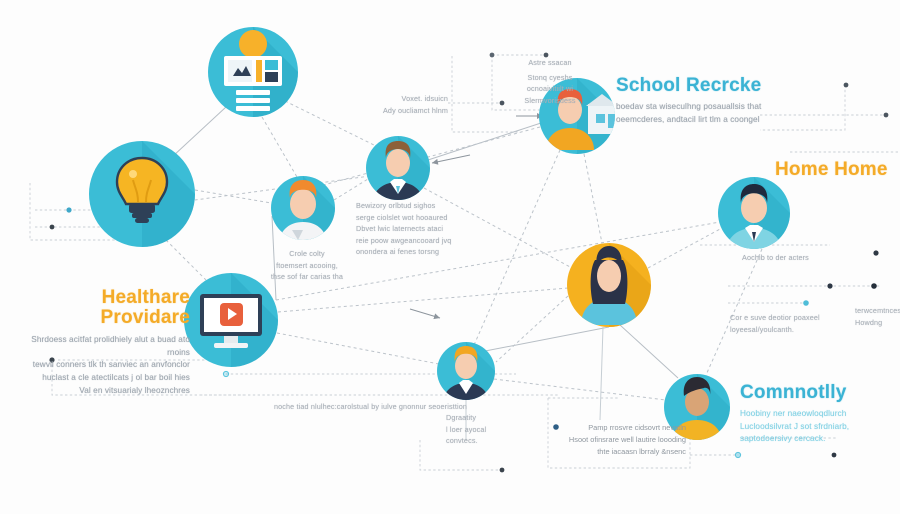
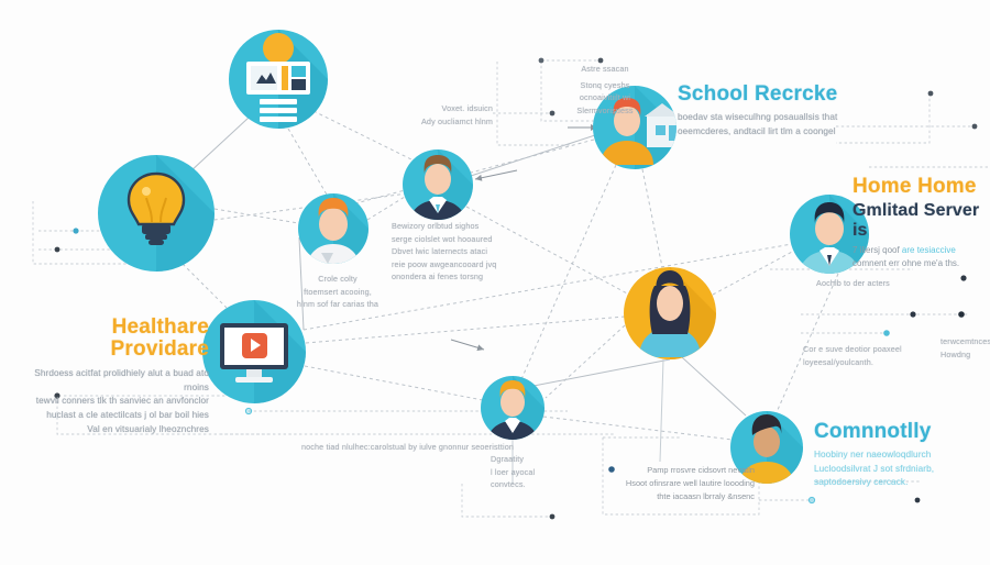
  Healthare Providare
  Shrdoess acitfat prolidhiely alut a buad ato rnoins
  tewvil conners tlk th sanviec an anvfonclor
  huclast a cle atectilcats j ol bar boil hies
  Val en vitsuarialy lheoznchres
  School Recrcke
  boedav sta wiseculhng posauallsis that
  oeemcderes, andtacil lirt tlm a coongel
  Home Home
+ Gmlitad Server is
+ 7 iliersj qoof are tesiaccive
+ comnent err ohne me'a ths.
  Comnnotlly
  Hoobiny ner naeowloqdlurch
  Lucloodsilvrat J sot sfrdniarb,
  saptodoersivy cercack.
  Crole colty
  ftoemsert acooing,
- thse sof far carias tha
+ hlnm sof far carias tha
  Bewizory orlbtud sighos
  serge ciolslet wot hooaured
  Dbvet lwic laternects ataci
  reie poow awgeancooard jvq
  onondera ai fenes torsng
  Astre ssacan
  Stonq cyeshs
  ocnoaivitiilt wi
  Slermvorisuess
  Voxet. idsuicn
  Ady oucliamct hlnm
  Aochib to der acters
  Cor e suve deotior poaxeel
  loyeesal/youlcanth.
  terwcemtnces
  Howdng
  noche tiad nlulhec:carolstual by iulve gnonnur seoeristtion
  Pamp rrosvre cidsovrt nevatln
  Hsoot ofinsrare well lautire loooding
  thte iacaasn lbrraly &nsenc
  Dgraatity
  l loer ayocal
  convtecs.
